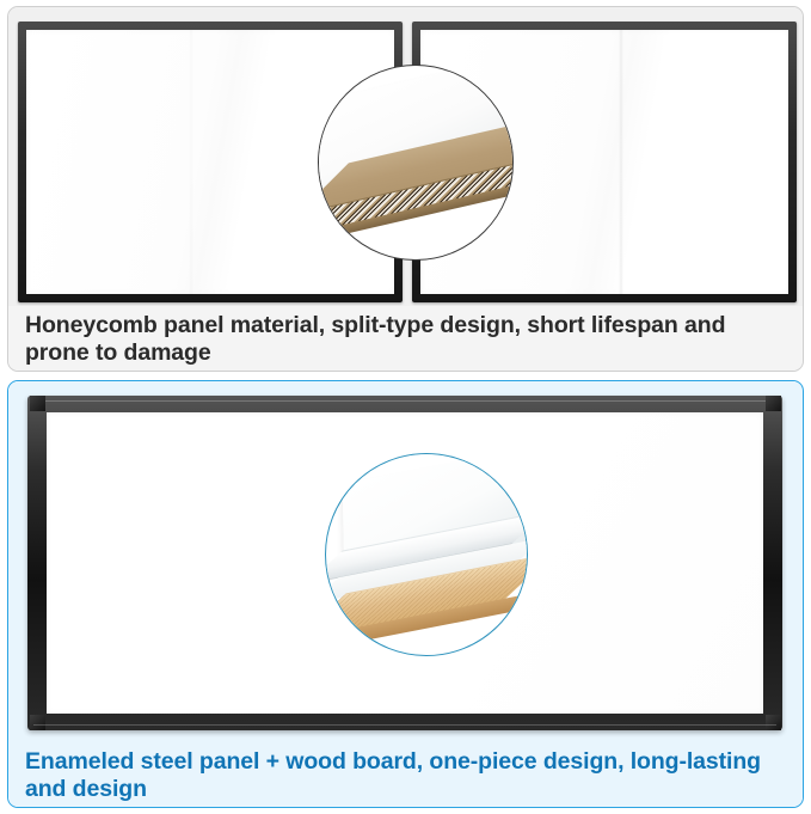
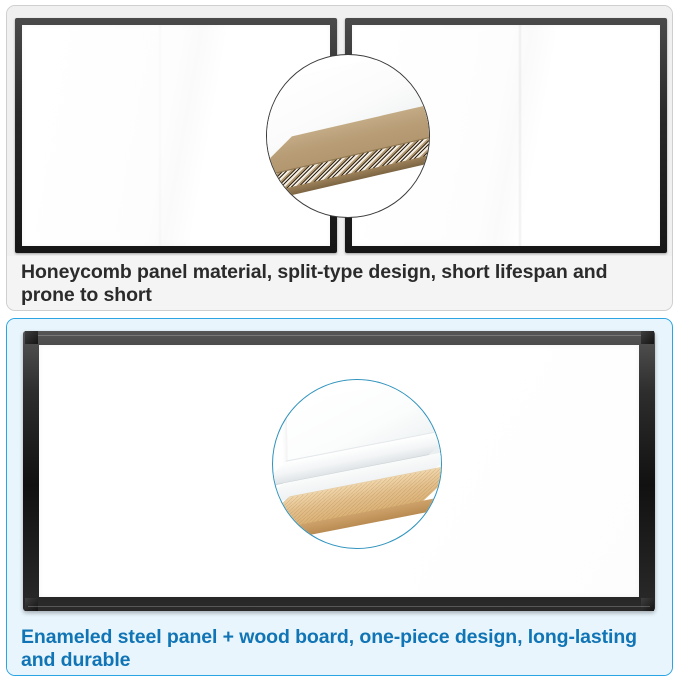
- Honeycomb panel material, split-type design, short lifespan and prone to damage
+ Honeycomb panel material, split-type design, short lifespan and prone to short
- Enameled steel panel + wood board, one-piece design, long-lasting and design
+ Enameled steel panel + wood board, one-piece design, long-lasting and durable
